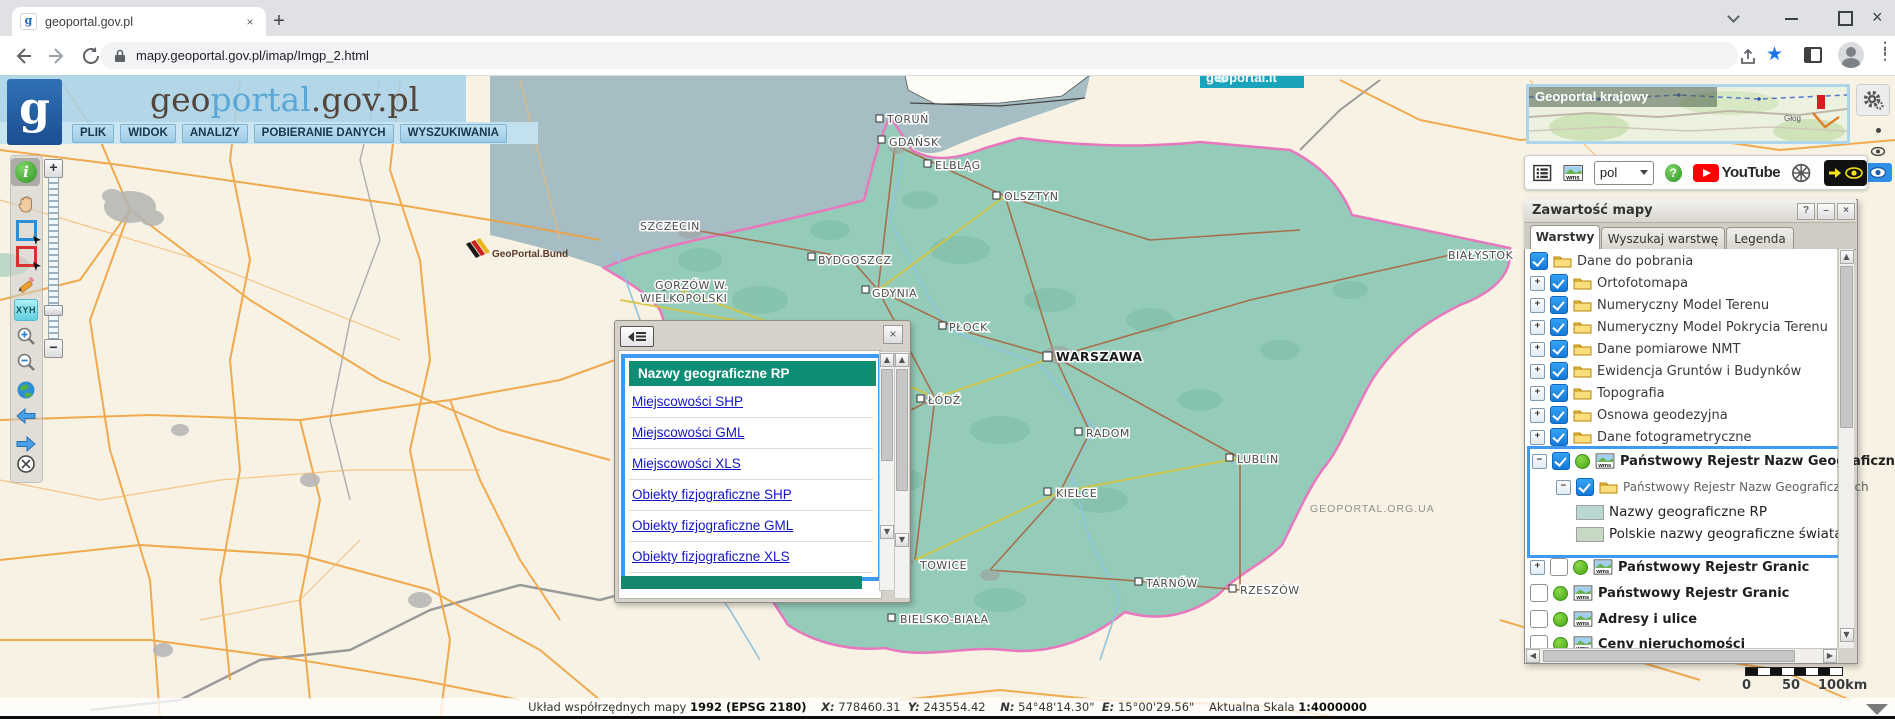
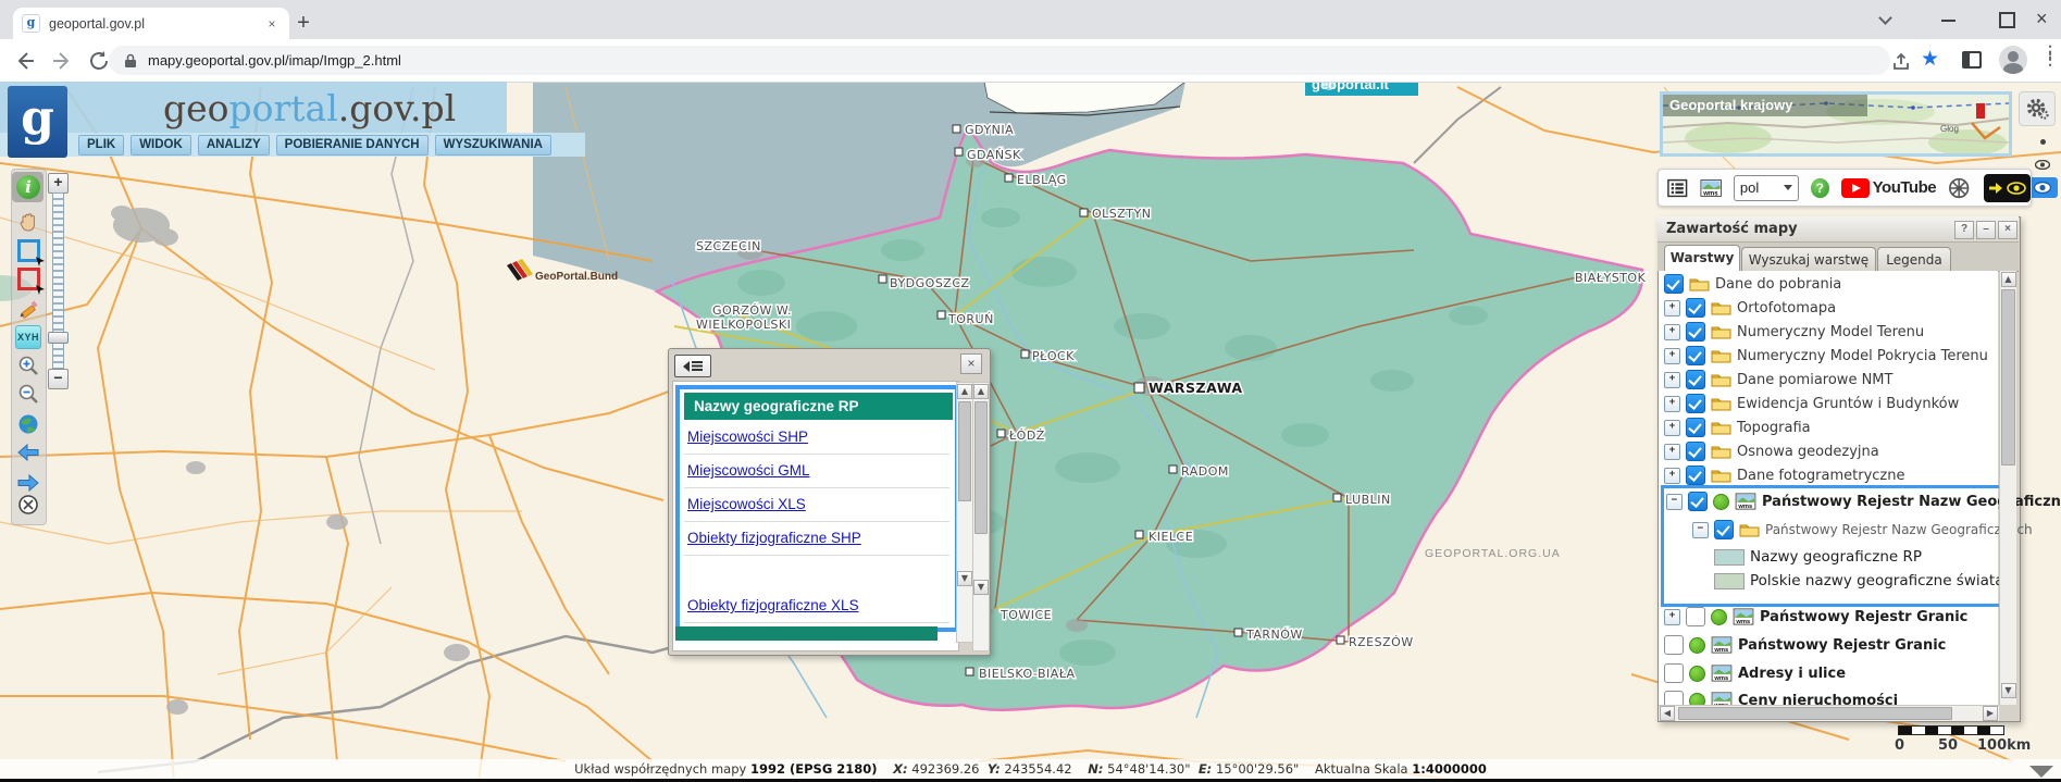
- TORUŃ
+ GDYNIA
  GDAŃSK
  ELBLĄG
  OLSZTYN
  SZCZECIN
  BIAŁYSTOK
  BYDGOSZCZ
- GDYNIA
+ TORUŃ
  GORZÓW W.
  WIELKOPOLSKI
  PŁOCK
  WARSZAWA
  ŁÓDŹ
  RADOM
  LUBLIN
  KIELCE
  TOWICE
  TARNÓW
  RZESZÓW
  BIELSKO-BIAŁA
  geoportal.lt
  GEOPORTAL.ORG.UA
  GeoPortal.Bund
  g
  geoportal.gov.pl
  ×
  +
  ×
  mapy.geoportal.gov.pl/imap/Imgp_2.html
  ★
  ⋮
  ⋮
  geoportal.gov.pl
  PLIK
  WIDOK
  ANALIZY
  POBIERANIE DANYCH
  WYSZUKIWANIA
  g
  i
  XYH
  +
  −
  ×
  Nazwy geograficzne RP
  Miejscowości SHP
  Miejscowości GML
  Miejscowości XLS
  Obiekty fizjograficzne SHP
- Obiekty fizjograficzne GML
  Obiekty fizjograficzne XLS
  ▲
  ▼
  ▲
  ▼
  Głog
  Geoportal krajowy
  pol
  ?
  YouTube
  Zawartość mapy
  ?
  –
  ×
  Warstwy
  Wyszukaj warstwę
  Legenda
  Dane do pobrania
  +
  Ortofotomapa
  +
  Numeryczny Model Terenu
  +
  Numeryczny Model Pokrycia Terenu
  +
  Dane pomiarowe NMT
  +
  Ewidencja Gruntów i Budynków
  +
  Topografia
  +
  Osnowa geodezyjna
  +
  Dane fotogrametryczne
  −
  Państwowy Rejestr Nazw Geoaficzn
  −
  Państwowy Rejestr Nazw Geograficzch
  Nazwy geograficzne RP
  Polskie nazwy geograficzne świat
  +
  Państwowy Rejestr Granic
  Państwowy Rejestr Granic
  Adresy i ulice
  Ceny nieruchomości
  ▲
  ▼
  ◀
  ▶
  0
  50
  100km
- Układ współrzędnych mapy 1992 (EPSG 2180) X: 778460.31 Y: 243554.42 N: 54°48'14.30" E: 15°00'29.56" Aktualna Skala 1:4000000
+ Układ współrzędnych mapy 1992 (EPSG 2180) X: 492369.26 Y: 243554.42 N: 54°48'14.30" E: 15°00'29.56" Aktualna Skala 1:4000000
